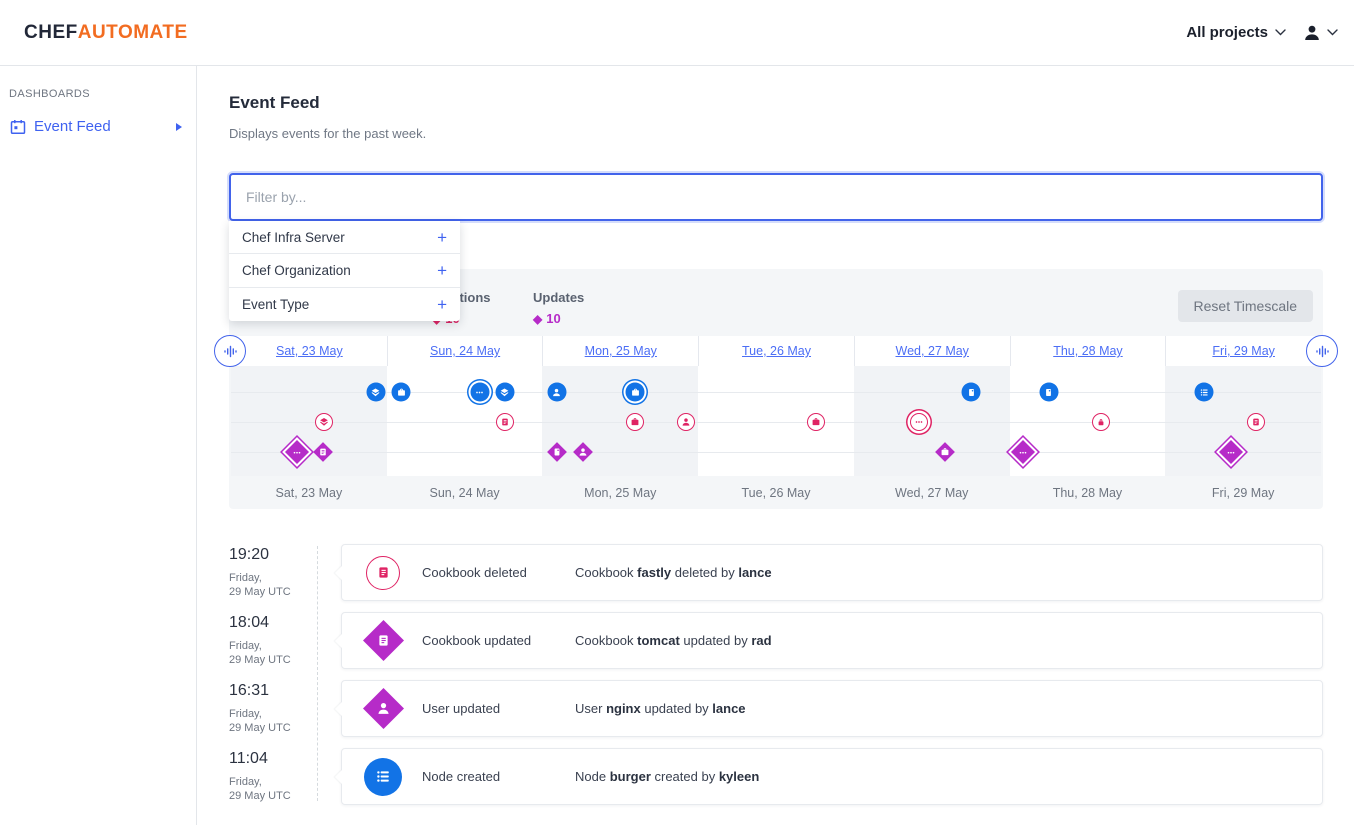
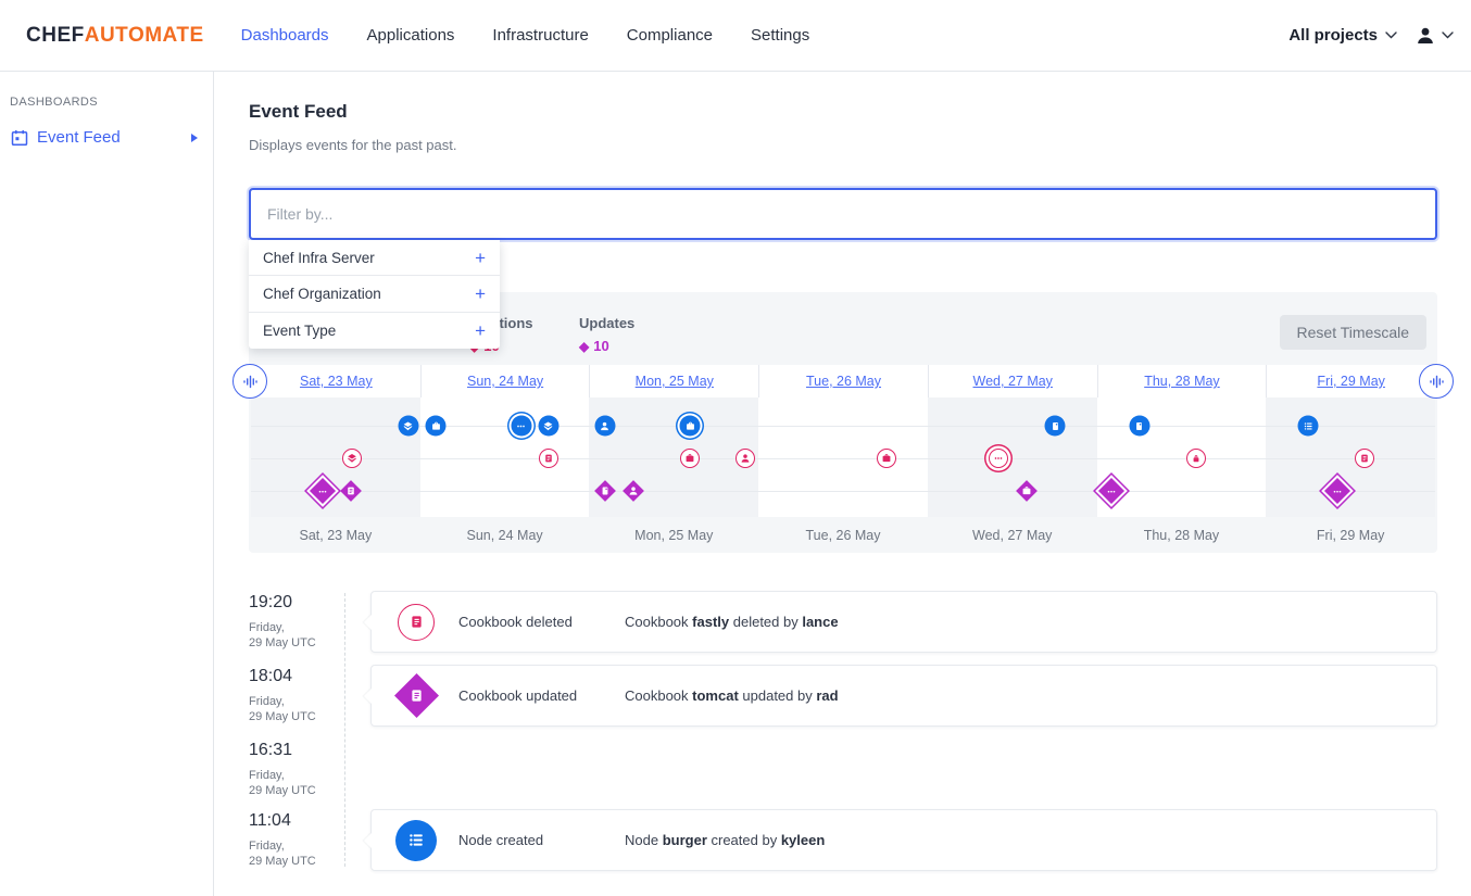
  CHEFAUTOMATE
+ Dashboards
+ Applications
+ Infrastructure
+ Compliance
+ Settings
  All projects
  DASHBOARDS
  Event Feed
  Event Feed
- Displays events for the past week.
+ Displays events for the past past.
  Filter by...
  Chef Infra Server
  +
  Chef Organization
  +
  Event Type
  +
  Updates
  ◆
  10
  Reset Timescale
  Sat, 23 May
  Sun, 24 May
  Mon, 25 May
  Tue, 26 May
  Wed, 27 May
  Thu, 28 May
  Fri, 29 May
  Sat, 23 May
  Sun, 24 May
  Mon, 25 May
  Tue, 26 May
  Wed, 27 May
  Thu, 28 May
  Fri, 29 May
  19:20
  Friday,
  29 May UTC
  Cookbook deleted
  Cookbook fastly deleted by lance
  18:04
  Friday,
  29 May UTC
  Cookbook updated
  Cookbook tomcat updated by rad
  16:31
  Friday,
  29 May UTC
- User updated
- User nginx updated by lance
  11:04
  Friday,
  29 May UTC
  Node created
  Node burger created by kyleen
